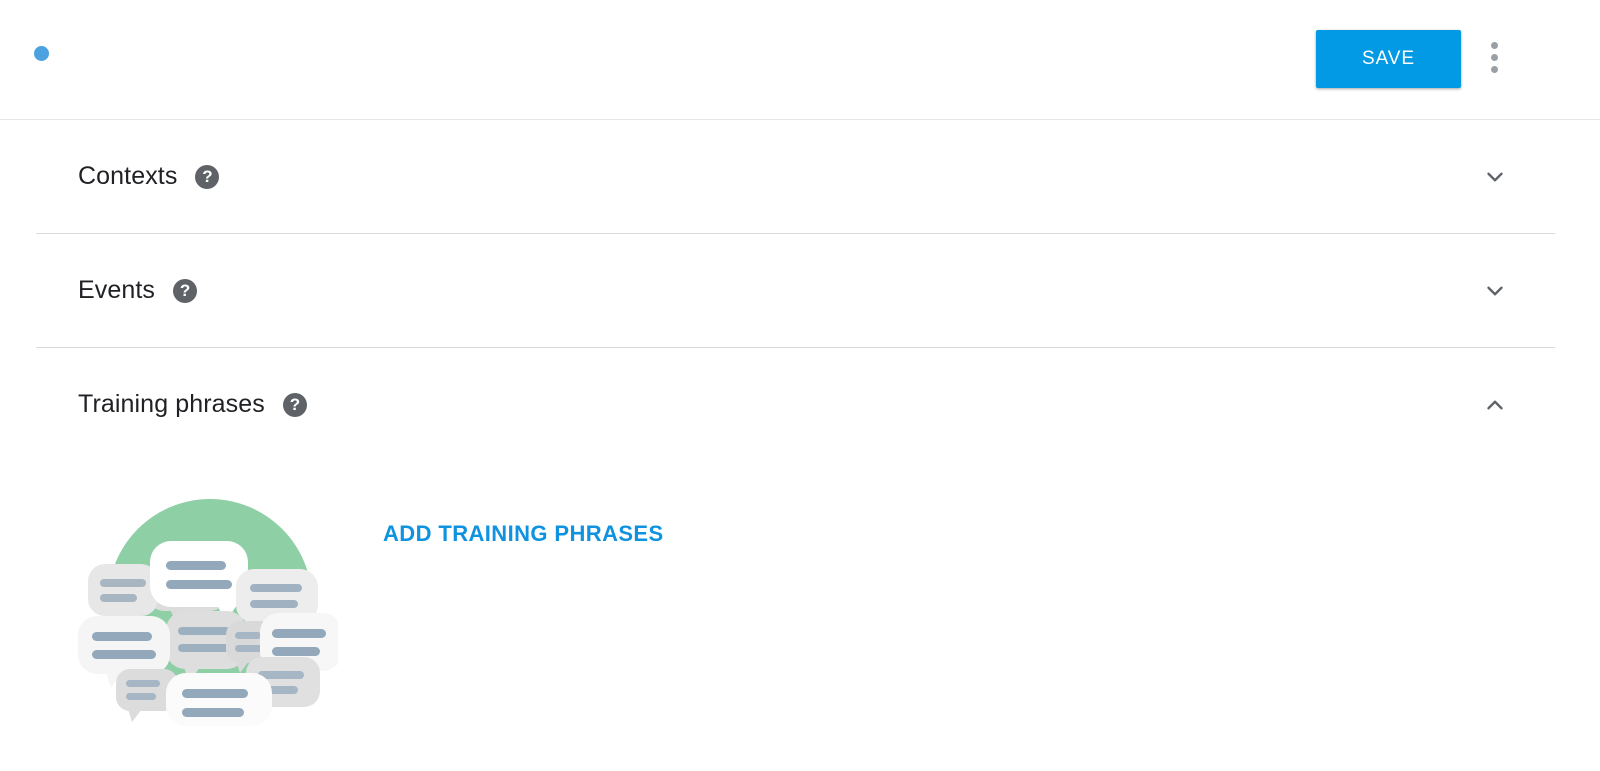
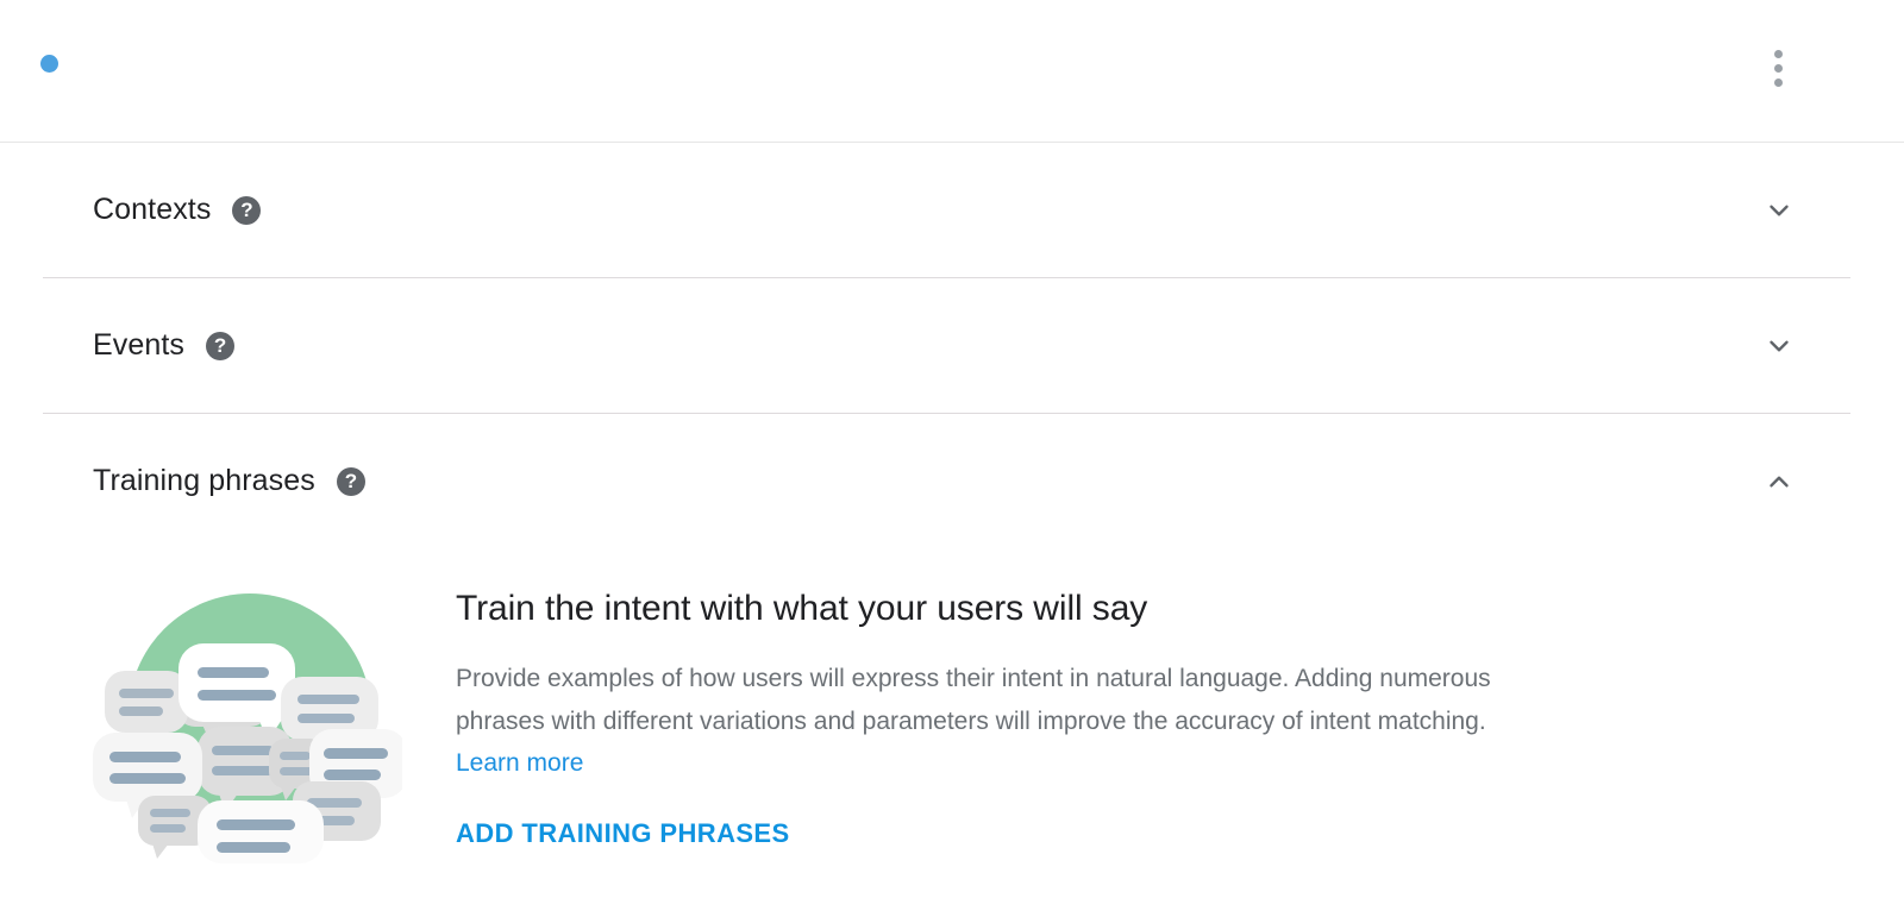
- SAVE
  Contexts
  ?
  Events
  ?
  Training phrases
  ?
+ Train the intent with what your users will say
+ Provide examples of how users will express their intent in natural language. Adding numerous phrases with different variations and parameters will improve the accuracy of intent matching. Learn more
  ADD TRAINING PHRASES
